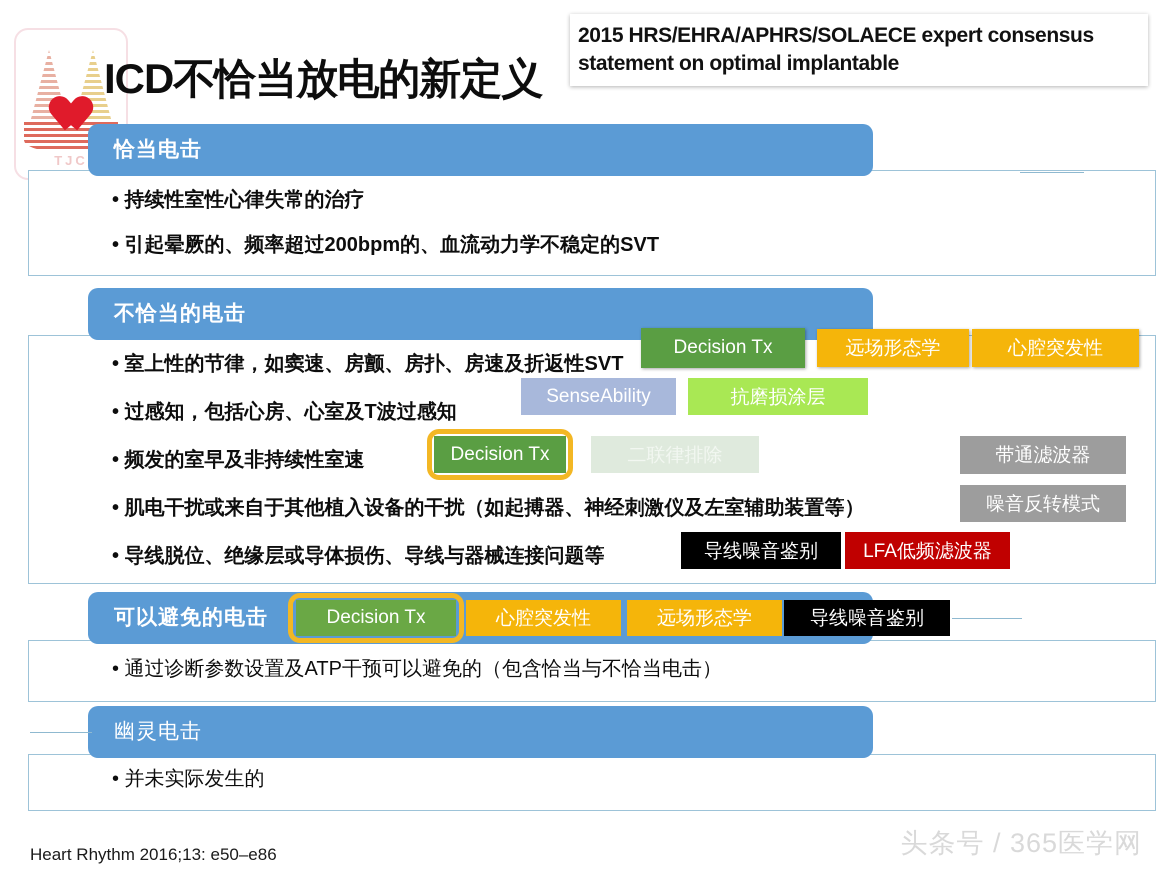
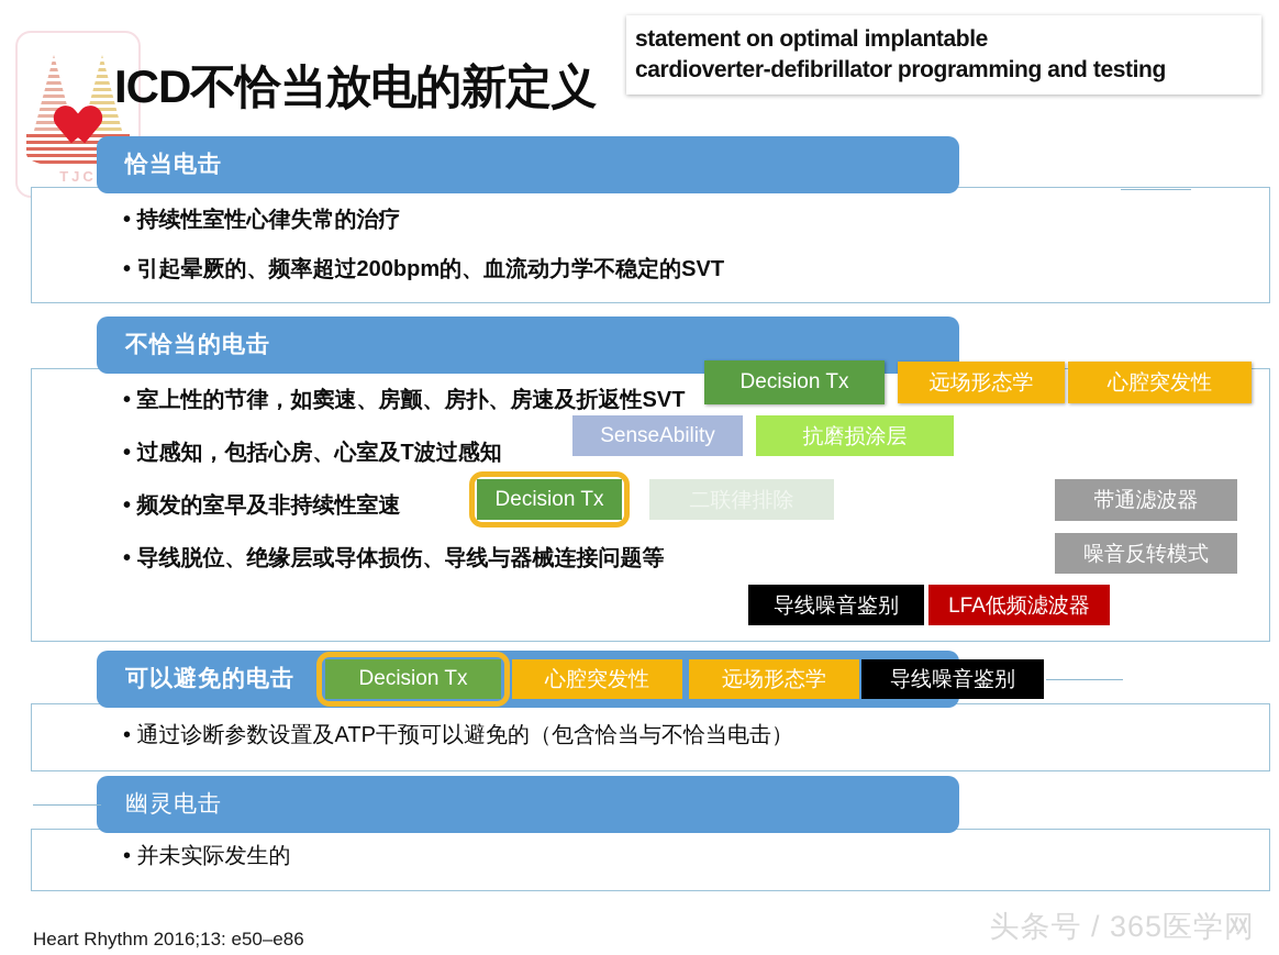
  TJC
  ICD不恰当放电的新定义
- 2015 HRS/EHRA/APHRS/SOLAECE expert consensus
  statement on optimal implantable
+ cardioverter-defibrillator programming and testing
  恰当电击
  • 持续性室性心律失常的治疗
  • 引起晕厥的、频率超过200bpm的、血流动力学不稳定的SVT
  不恰当的电击
  • 室上性的节律，如窦速、房颤、房扑、房速及折返性SVT
  • 过感知，包括心房、心室及T波过感知
  • 频发的室早及非持续性室速
- • 肌电干扰或来自于其他植入设备的干扰（如起搏器、神经刺激仪及左室辅助装置等）
  • 导线脱位、绝缘层或导体损伤、导线与器械连接问题等
  可以避免的电击
  • 通过诊断参数设置及ATP干预可以避免的（包含恰当与不恰当电击）
  幽灵电击
  • 并未实际发生的
  Decision Tx
  远场形态学
  心腔突发性
  SenseAbility
  抗磨损涂层
  Decision Tx
  带通滤波器
  噪音反转模式
  导线噪音鉴别
  LFA低频滤波器
  Decision Tx
  心腔突发性
  远场形态学
  导线噪音鉴别
  Heart Rhythm 2016;13: e50–e86
  头条号 / 365医学网
